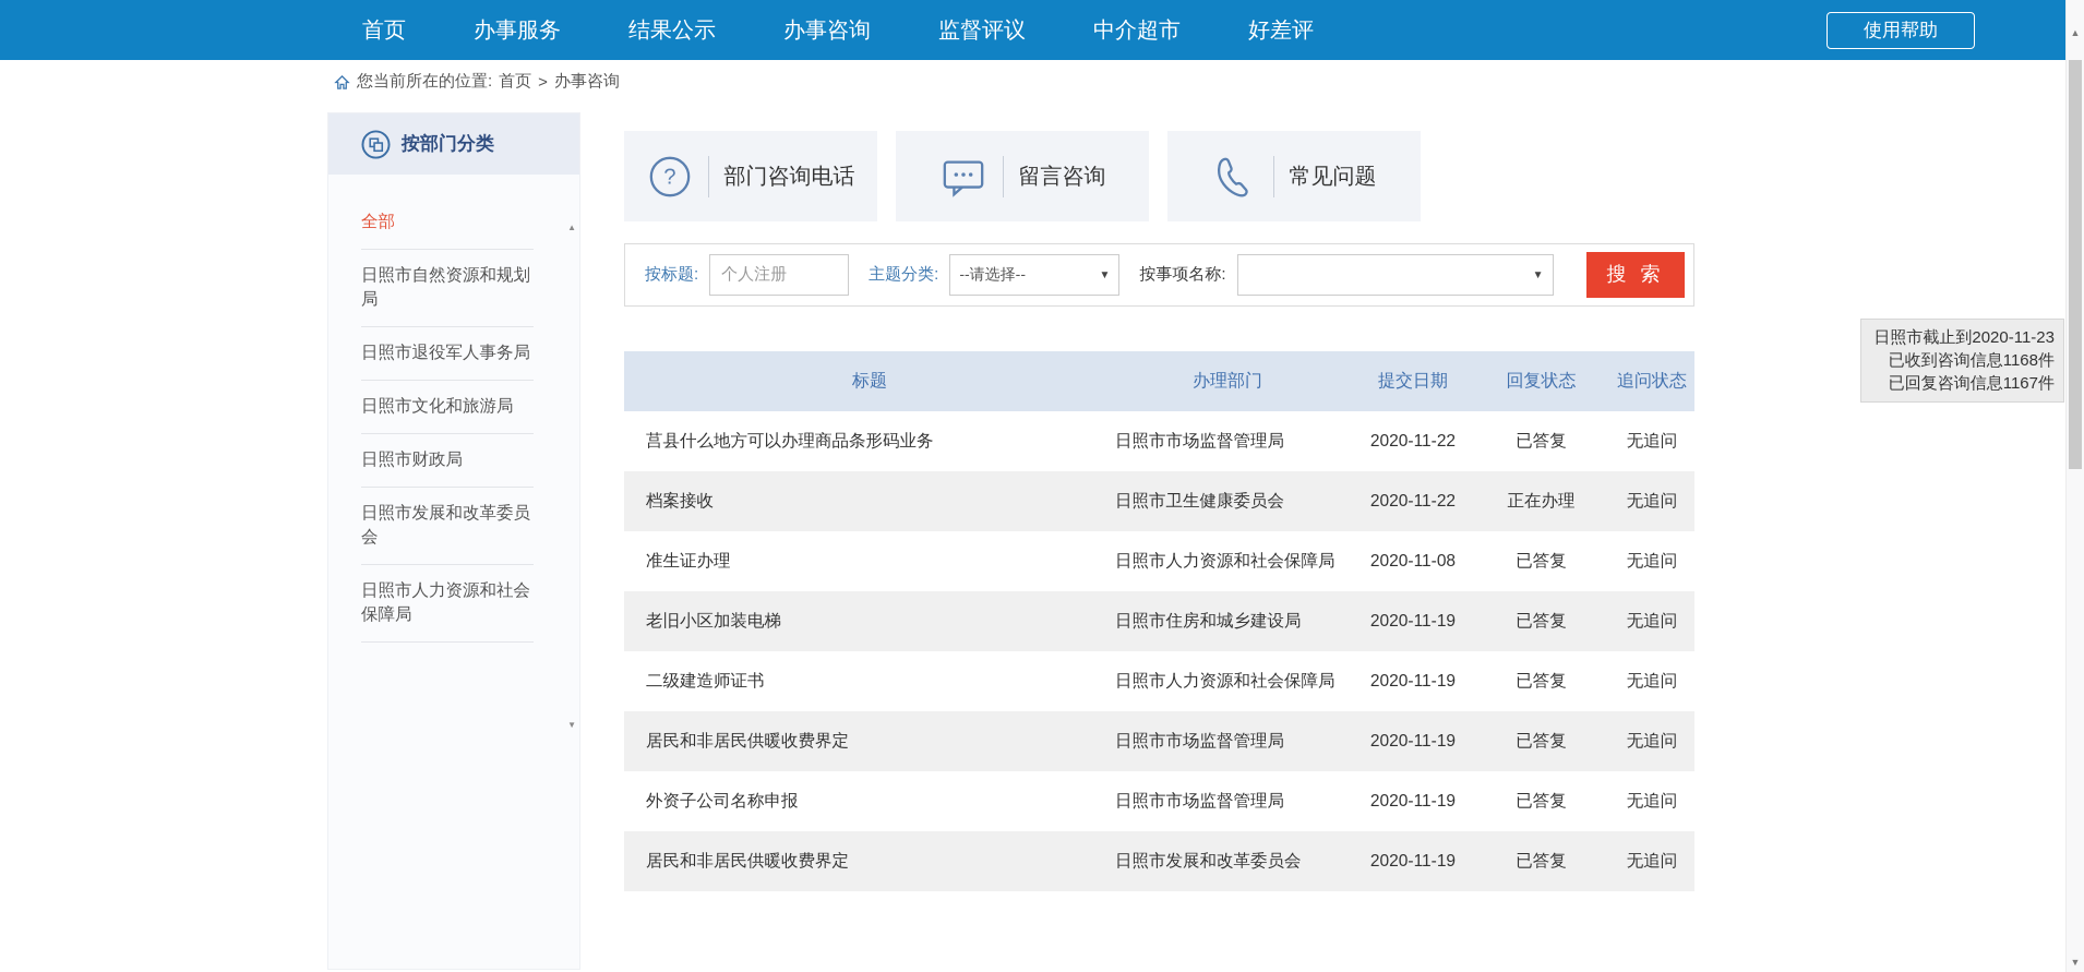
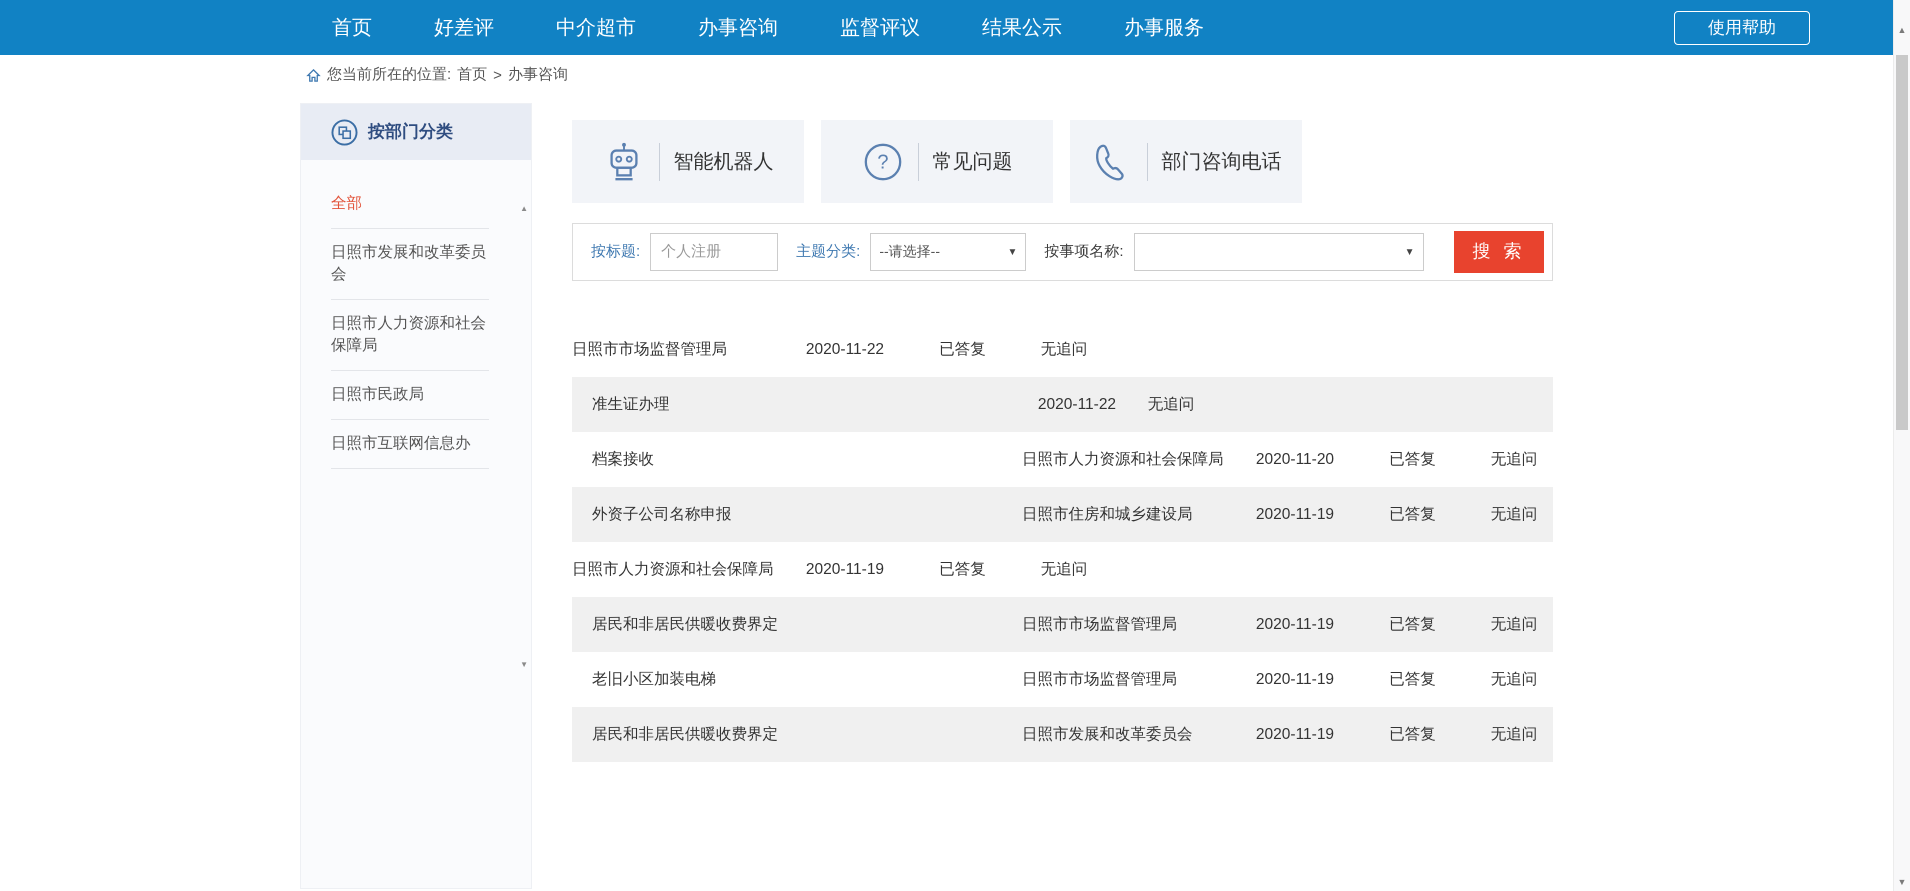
  首页
- 办事服务
+ 好差评
- 结果公示
+ 中介超市
  办事咨询
  监督评议
- 中介超市
+ 结果公示
- 好差评
+ 办事服务
  使用帮助
  您当前所在的位置:
  首页
  >
  办事咨询
  按部门分类
  ▲
  ▼
  全部
- 日照市自然资源和规划局
- 日照市退役军人事务局
- 日照市文化和旅游局
- 日照市财政局
  日照市发展和改革委员会
  日照市人力资源和社会保障局
+ 日照市民政局
+ 日照市互联网信息办
+ 智能机器人
  ?
- 部门咨询电话
+ 常见问题
- 留言咨询
- 常见问题
+ 部门咨询电话
  按标题:
  个人注册
  主题分类:
  --请选择--
  ▼
  按事项名称:
  ▼
  搜 索
- 标题
- 办理部门
- 提交日期
- 回复状态
- 追问状态
- 莒县什么地方可以办理商品条形码业务
  日照市市场监督管理局
  2020-11-22
  已答复
  无追问
- 档案接收
+ 准生证办理
- 日照市卫生健康委员会
  2020-11-22
- 正在办理
  无追问
- 准生证办理
+ 档案接收
  日照市人力资源和社会保障局
- 2020-11-08
+ 2020-11-20
  已答复
  无追问
- 老旧小区加装电梯
+ 外资子公司名称申报
  日照市住房和城乡建设局
  2020-11-19
  已答复
  无追问
- 二级建造师证书
  日照市人力资源和社会保障局
  2020-11-19
  已答复
  无追问
  居民和非居民供暖收费界定
  日照市市场监督管理局
  2020-11-19
  已答复
  无追问
- 外资子公司名称申报
+ 老旧小区加装电梯
  日照市市场监督管理局
  2020-11-19
  已答复
  无追问
  居民和非居民供暖收费界定
  日照市发展和改革委员会
  2020-11-19
  已答复
  无追问
- 日照市截止到2020-11-23
- 已收到咨询信息1168件
- 已回复咨询信息1167件
  ▲
  ▼
